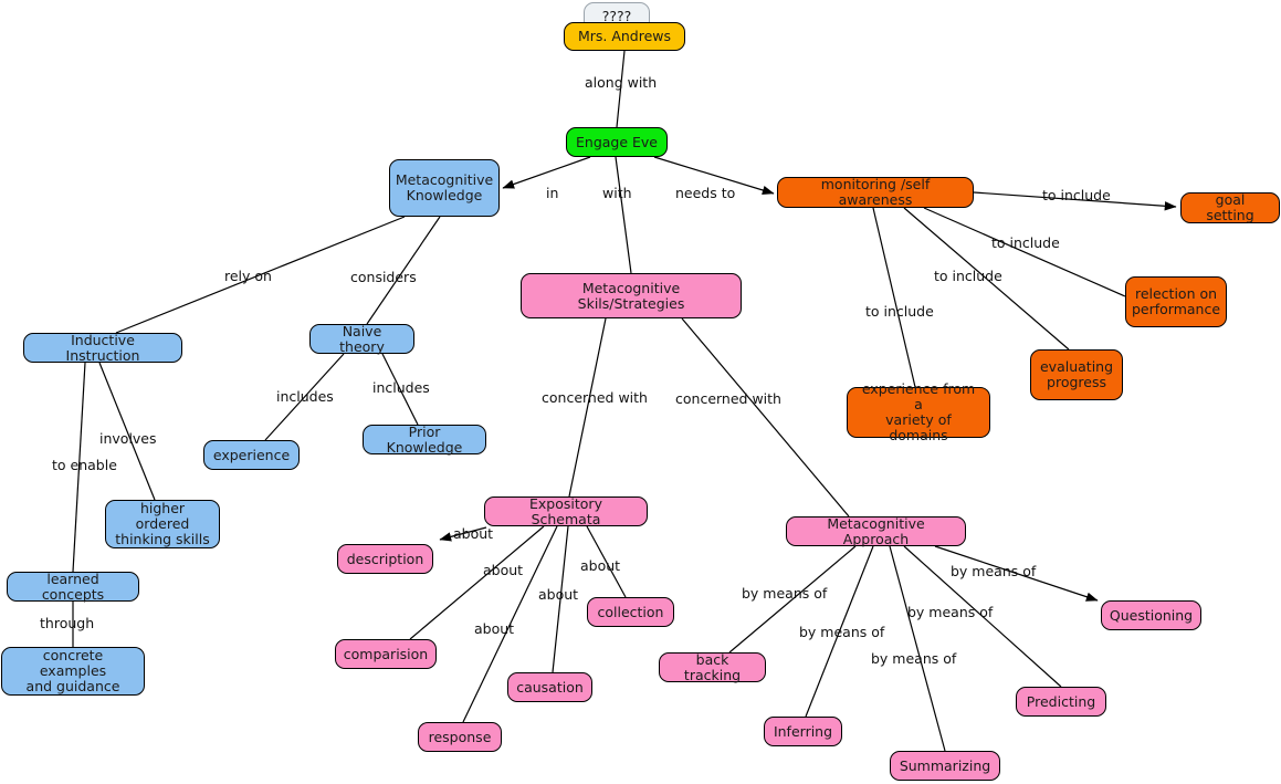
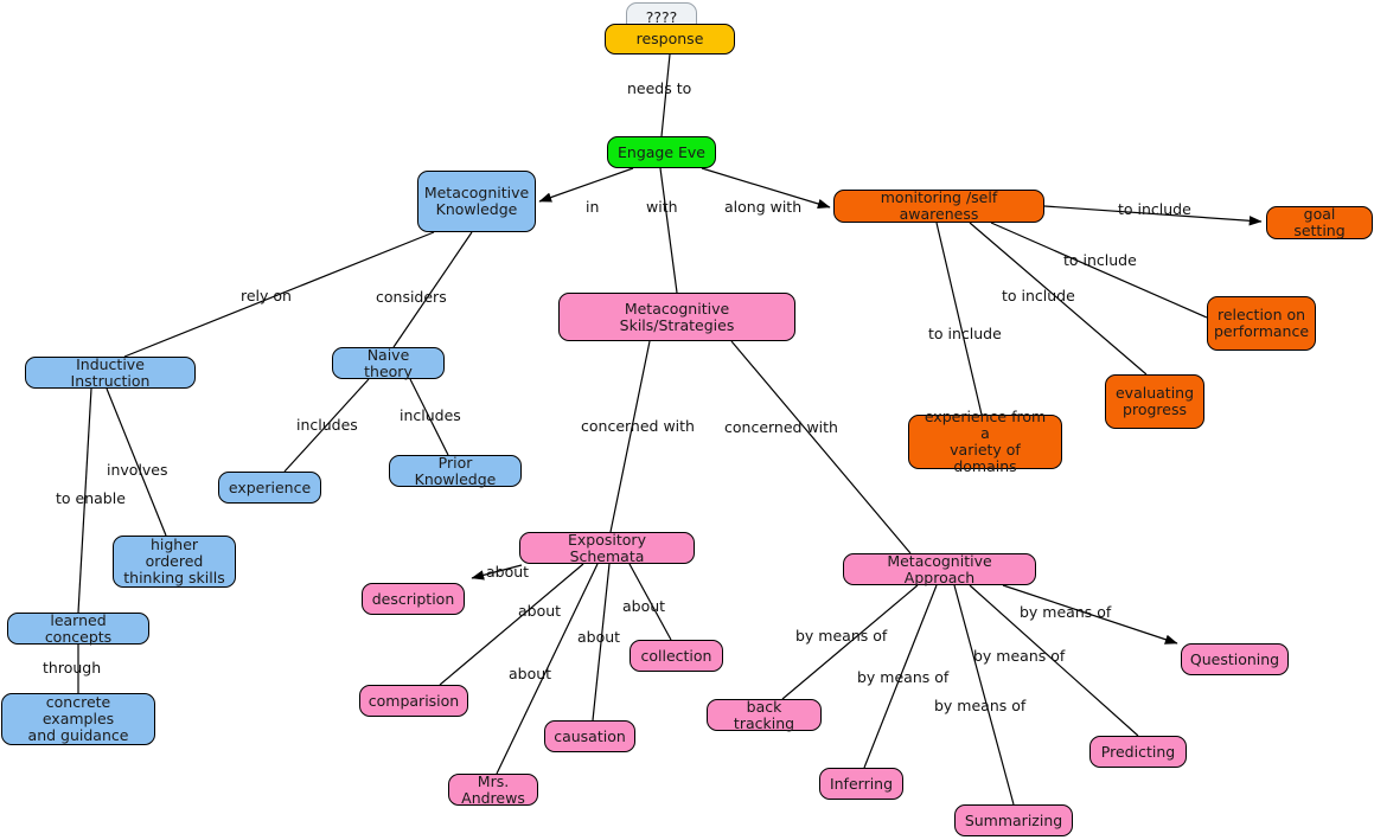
- along with
+ needs to
  in
  with
- needs to
+ along with
  rely on
  considers
  includes
  includes
  to enable
  involves
  through
  concerned with
  concerned with
  to include
  to include
  to include
  to include
  about
  about
  about
  about
  about
  by means of
  by means of
  by means of
  by means of
  by means of
  ????
- Mrs. Andrews
+ response
  Engage Eve
  Metacognitive
  Knowledge
  Metacognitive Skils/Strategies
  monitoring /self awareness
  goal setting
  relection on
  performance
  evaluating
  progress
  experience from a
  variety of domains
  Inductive Instruction
  Naive theory
  experience
  Prior Knowledge
  higher ordered
  thinking skills
  learned concepts
  concrete examples
  and guidance
  Expository Schemata
  description
  comparision
- response
+ Mrs. Andrews
  causation
  collection
  Metacognitive Approach
  back tracking
  Inferring
  Summarizing
  Predicting
  Questioning
